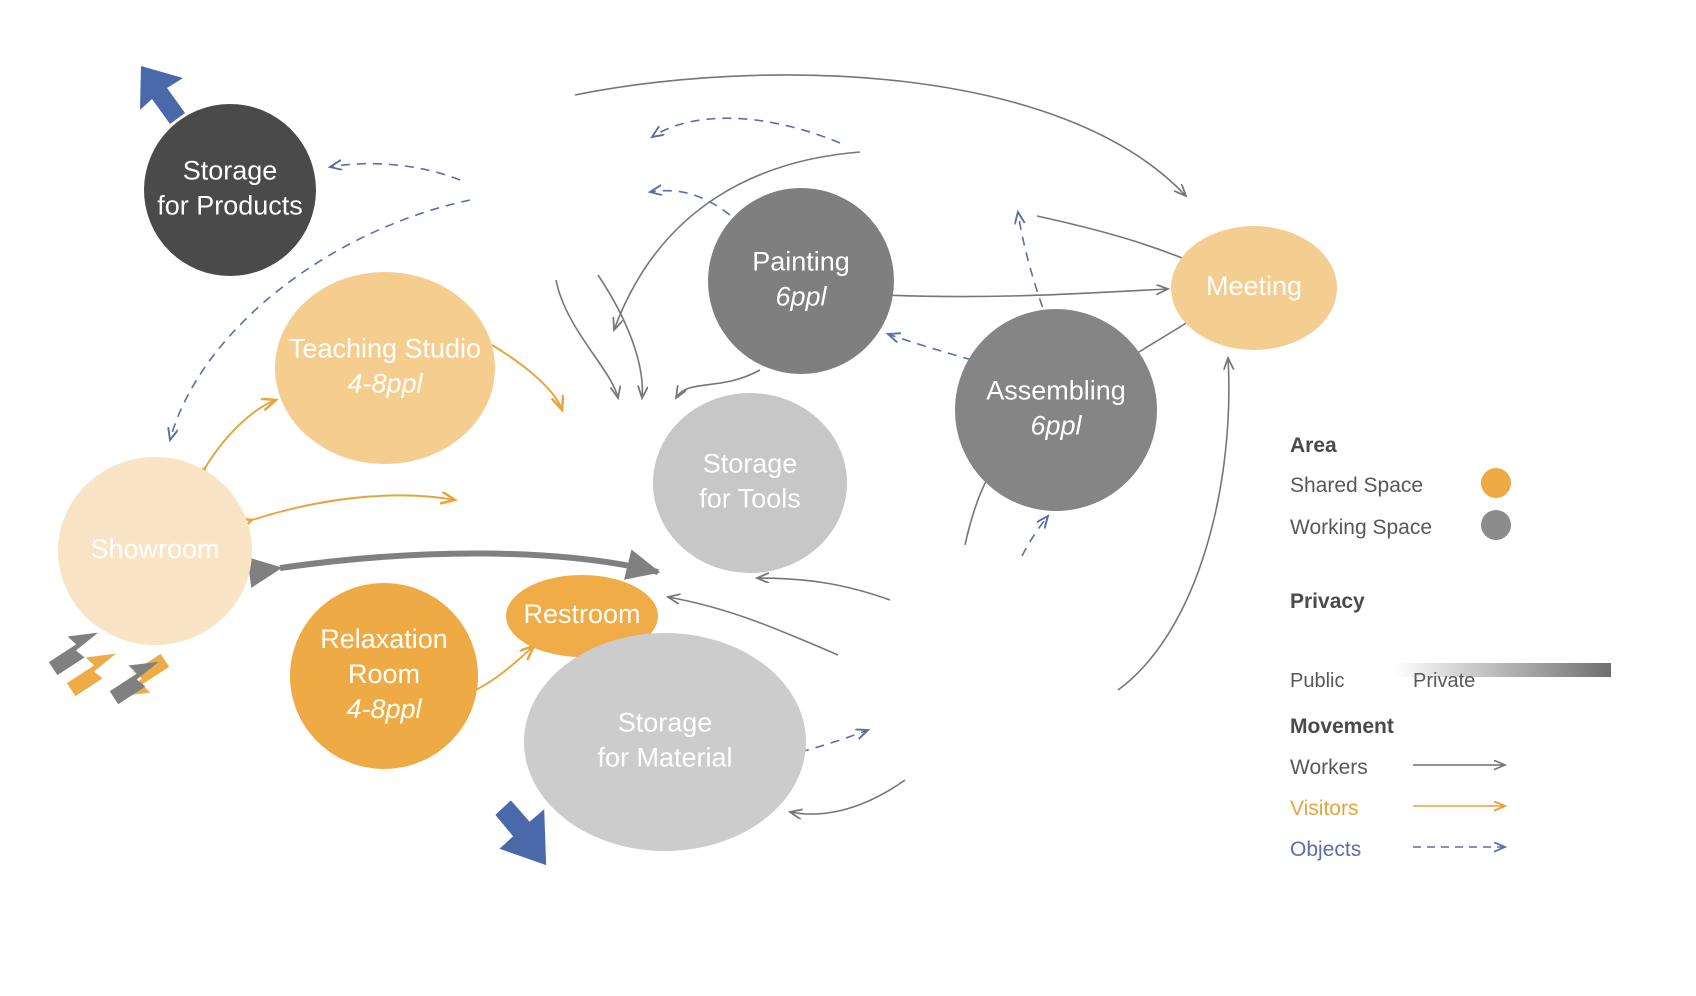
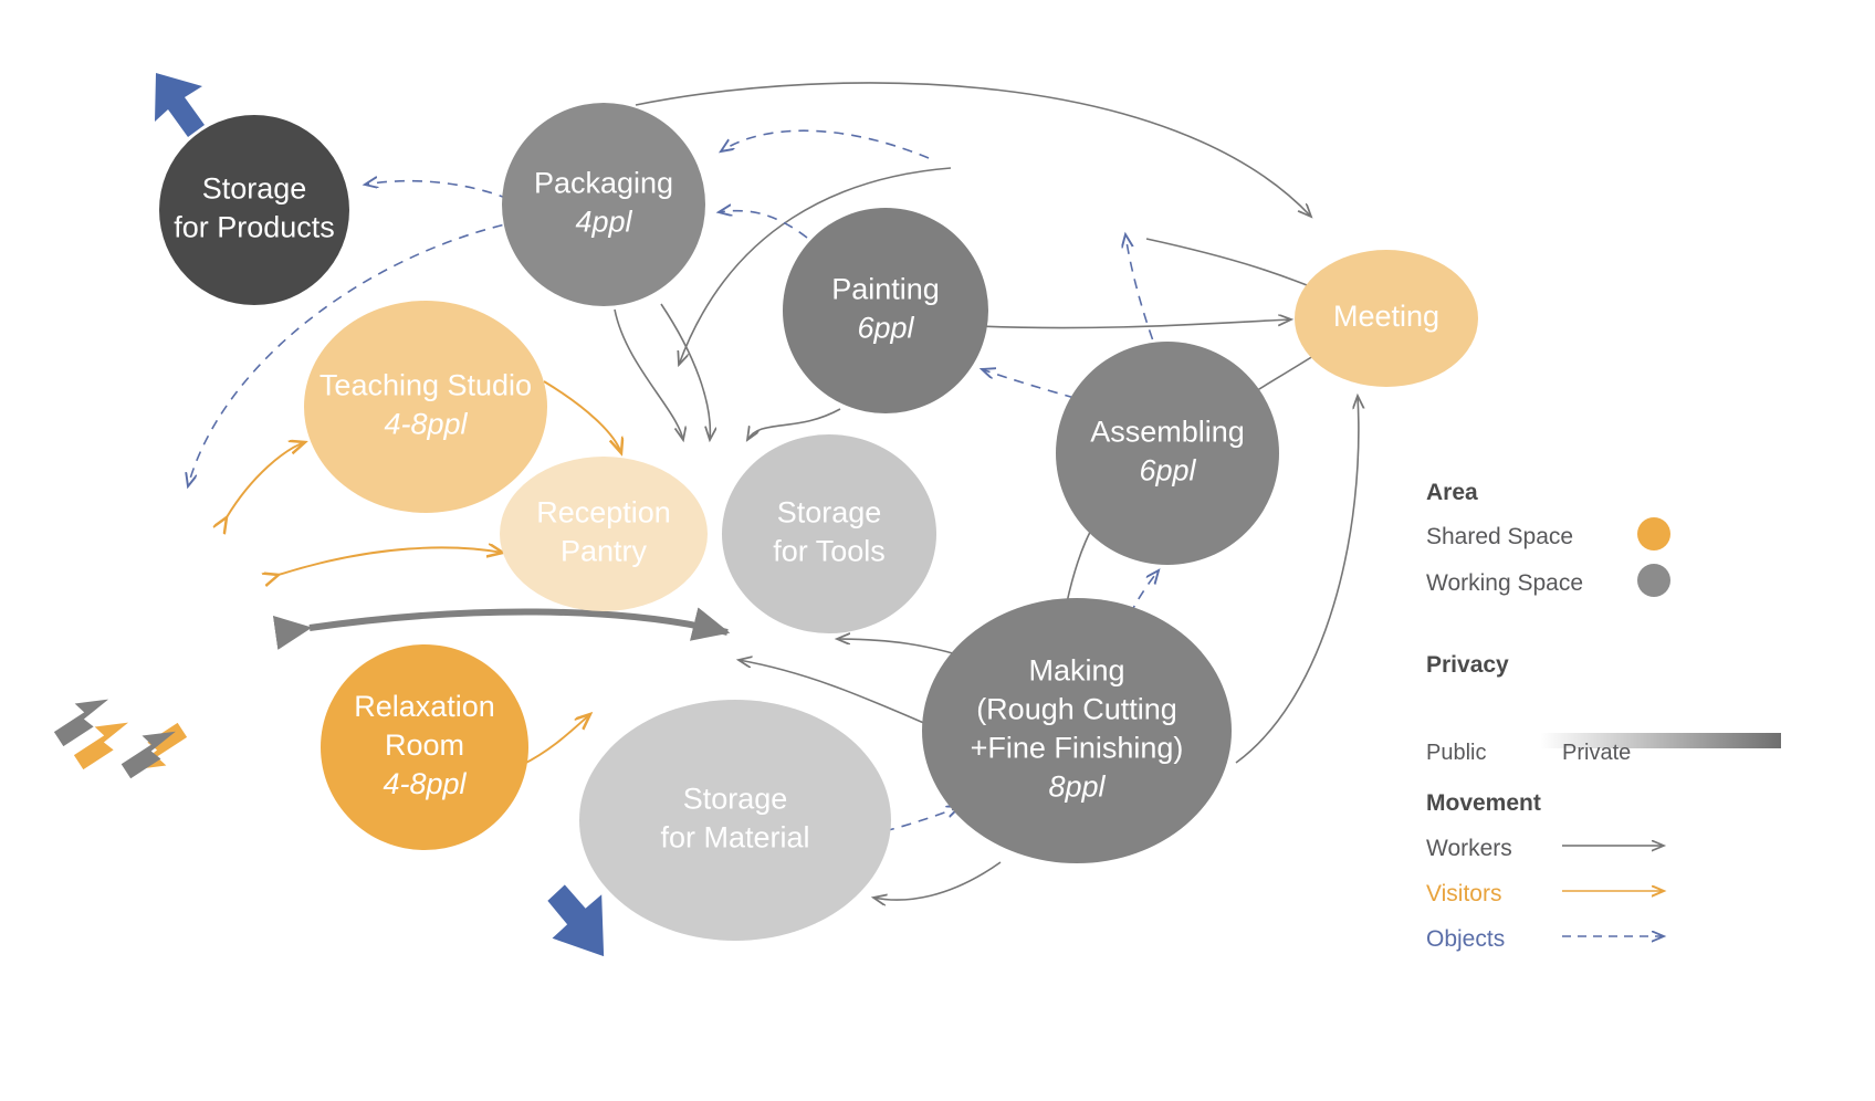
  Storage
  for Products
+ Packaging
+ 4ppl
  Painting
  6ppl
  Meeting
  Assembling
  6ppl
  Teaching Studio
  4-8ppl
+ Reception
+ Pantry
  Storage
  for Tools
- Showroom
  Relaxation
  Room
  4-8ppl
- Restroom
  Storage
  for Material
+ Making
+ (Rough Cutting
+ +Fine Finishing)
+ 8ppl
  Area
  Shared Space
  Working Space
  Privacy
  Public
  Private
  Movement
  Workers
  Visitors
  Objects
